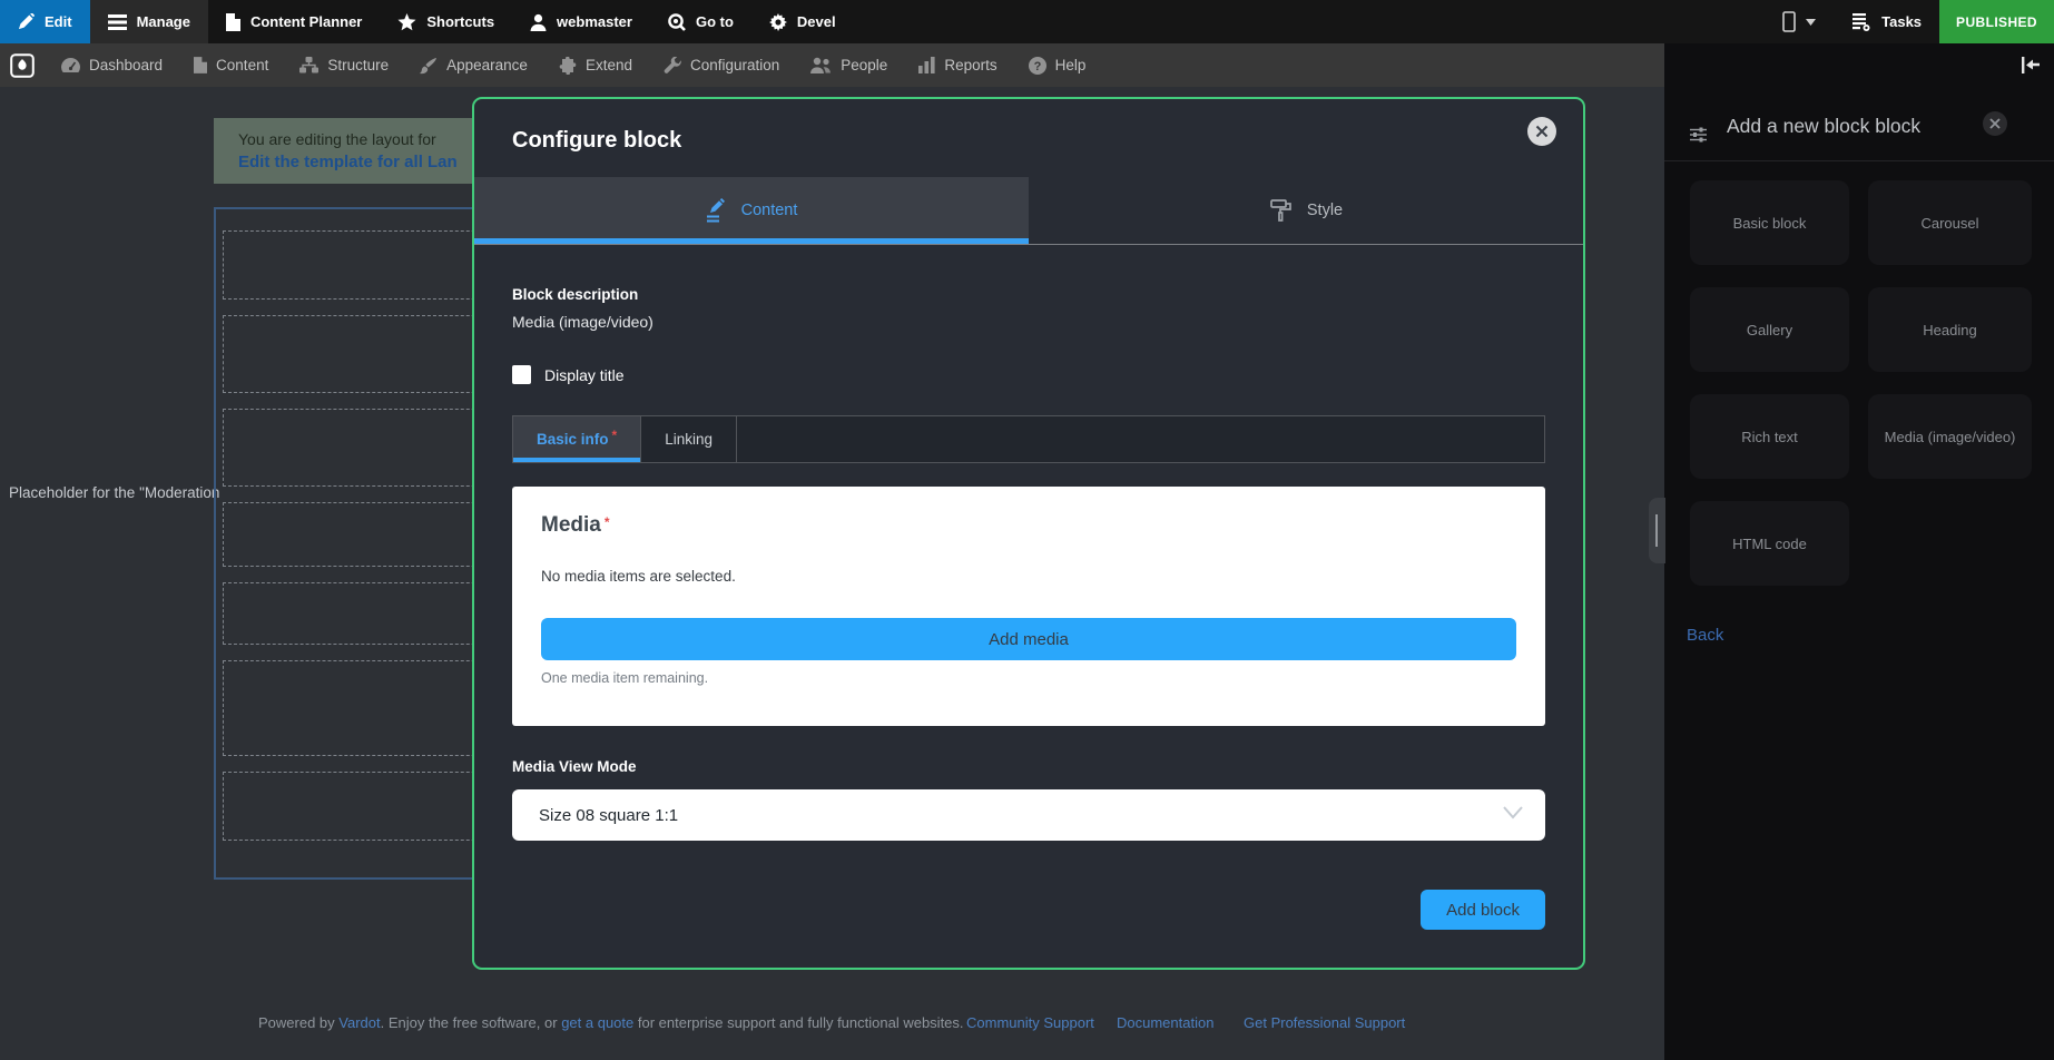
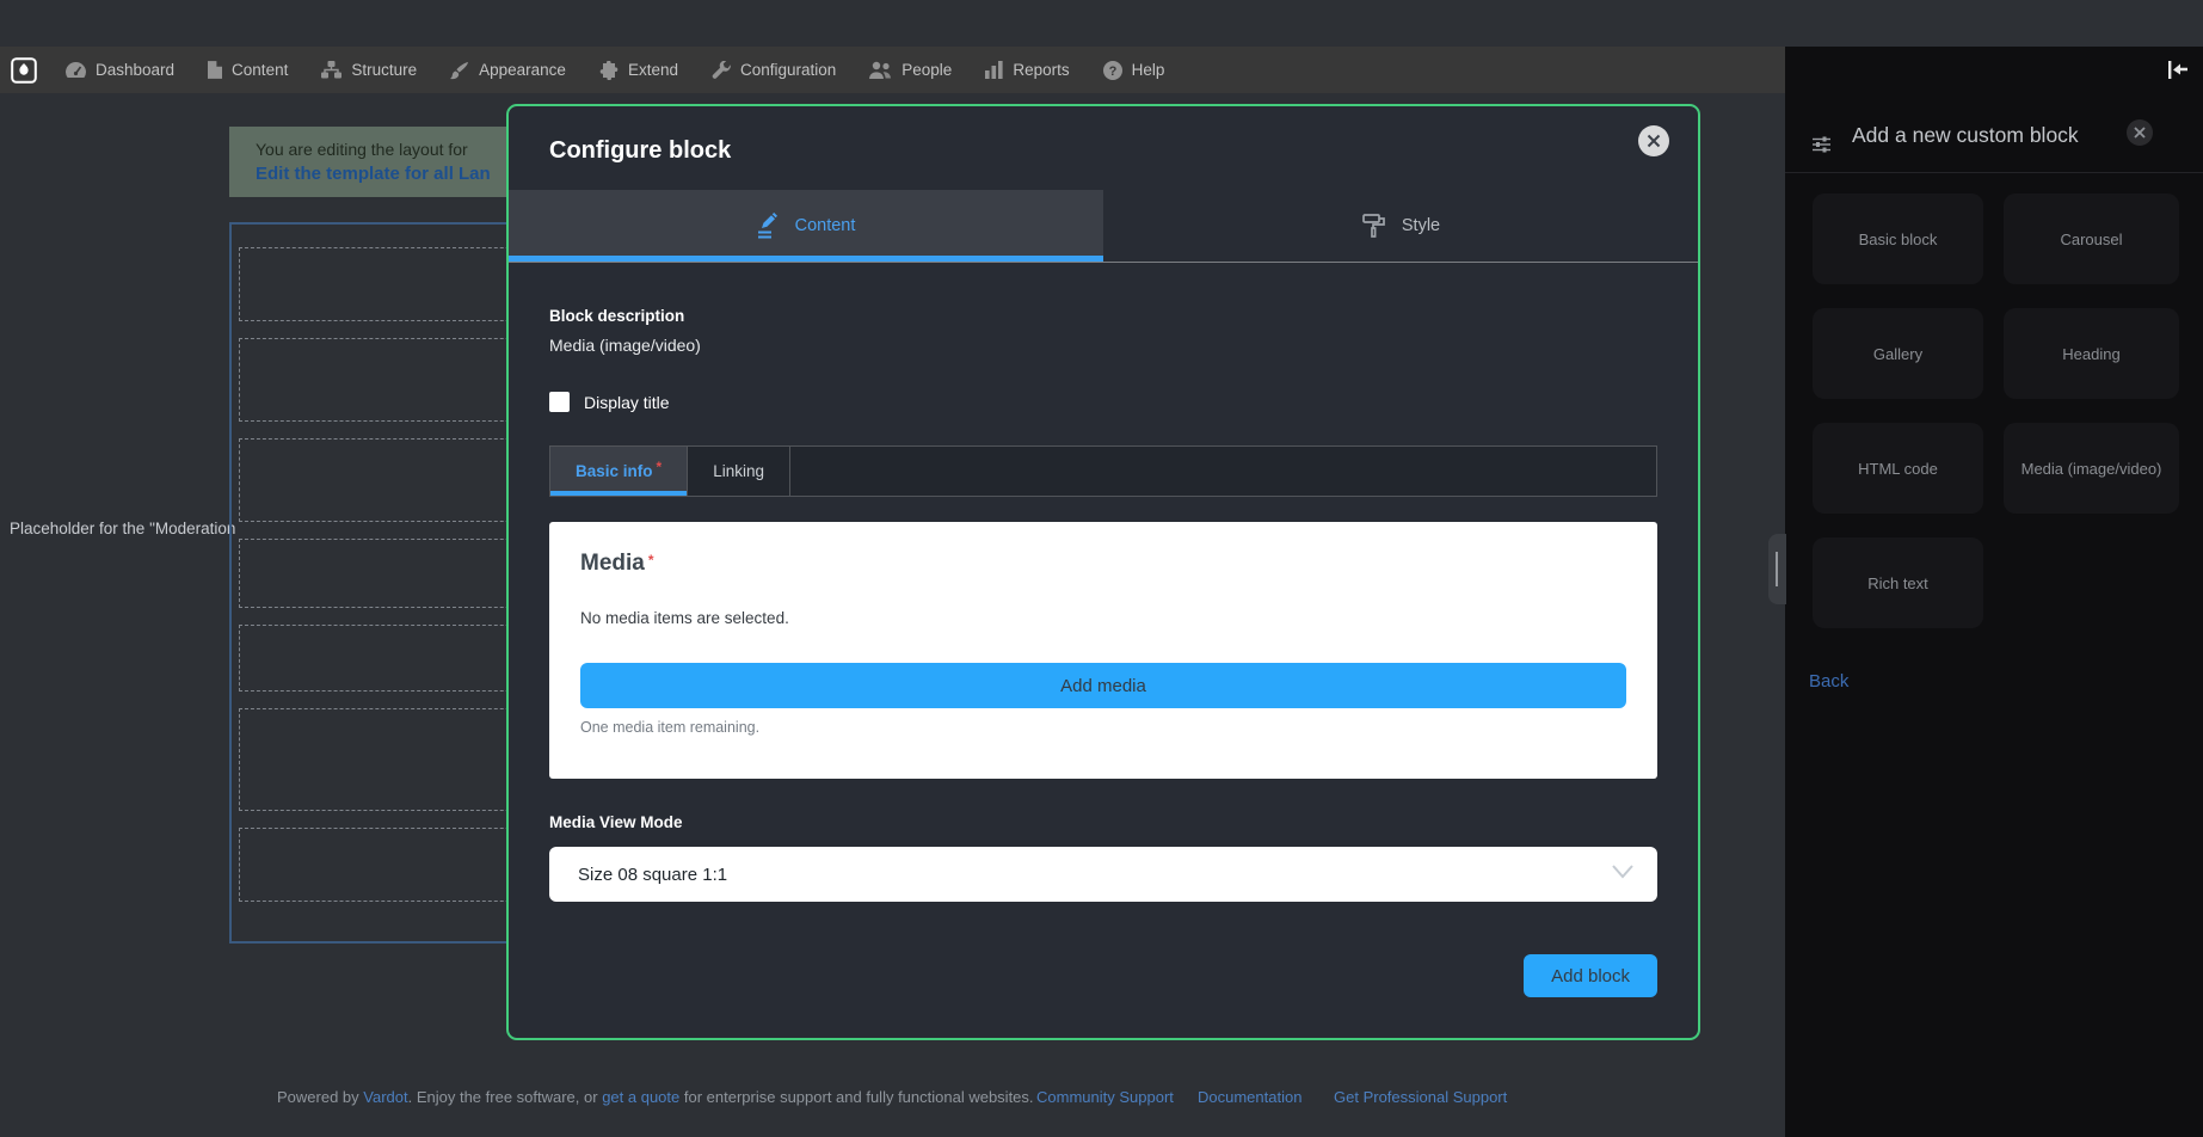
- Edit
- Manage
- Content Planner
- Shortcuts
- webmaster
- Go to
- Devel
- Tasks
- PUBLISHED
  Dashboard
  Content
  Structure
  Appearance
  Extend
  Configuration
  People
  Reports
  ?
  Help
  You are editing the layout for
  Edit the template for all Lan
  Placeholder for the "Moderation
  Powered by Vardot. Enjoy the free software, or get a quote for enterprise support and fully functional websites.
  Community Support
  Documentation
  Get Professional Support
- Add a new block block
+ Add a new custom block
  Basic block
  Carousel
  Gallery
  Heading
- Rich text
+ HTML code
  Media (image/video)
- HTML code
+ Rich text
  Back
  Configure block
  Content
  Style
  Block description
  Media (image/video)
  Display title
  Basic info
  *
  Linking
  Media *
  No media items are selected.
  Add media
  One media item remaining.
  Media View Mode
  Size 08 square 1:1
  Add block
